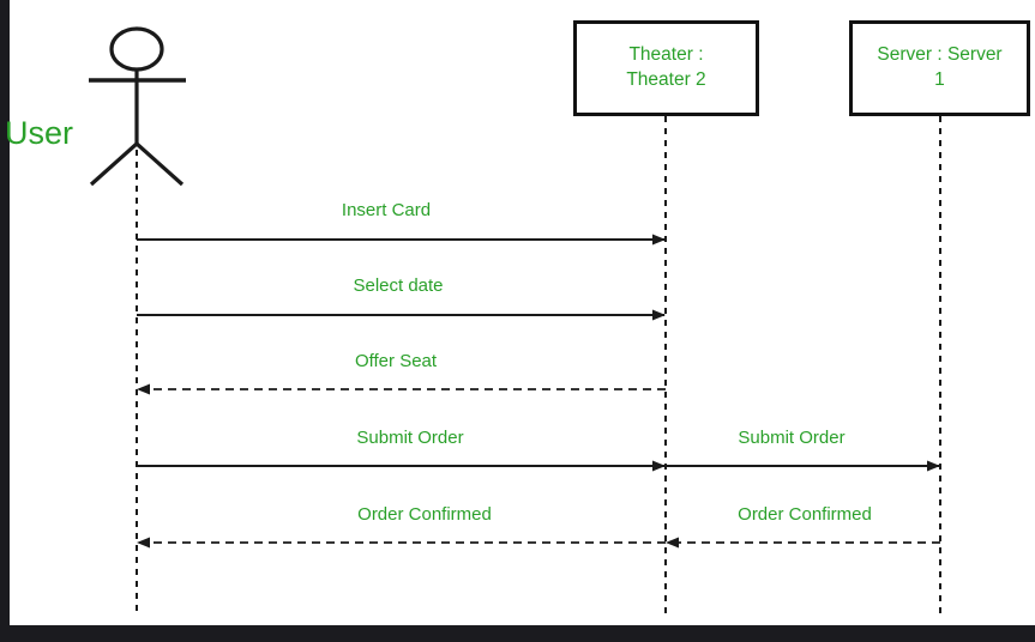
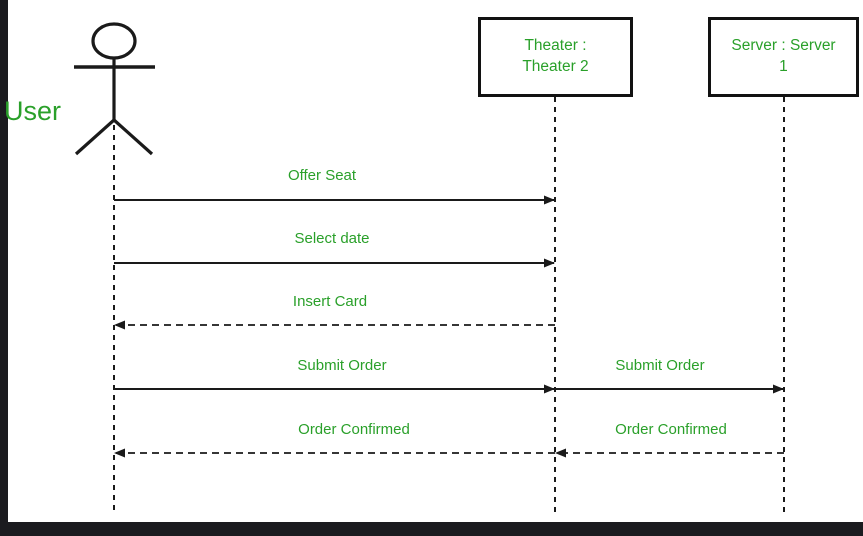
  User
  Theater :
  Theater 2
  Server : Server
  1
- Insert Card
+ Offer Seat
  Select date
- Offer Seat
+ Insert Card
  Submit Order
  Submit Order
  Order Confirmed
  Order Confirmed
